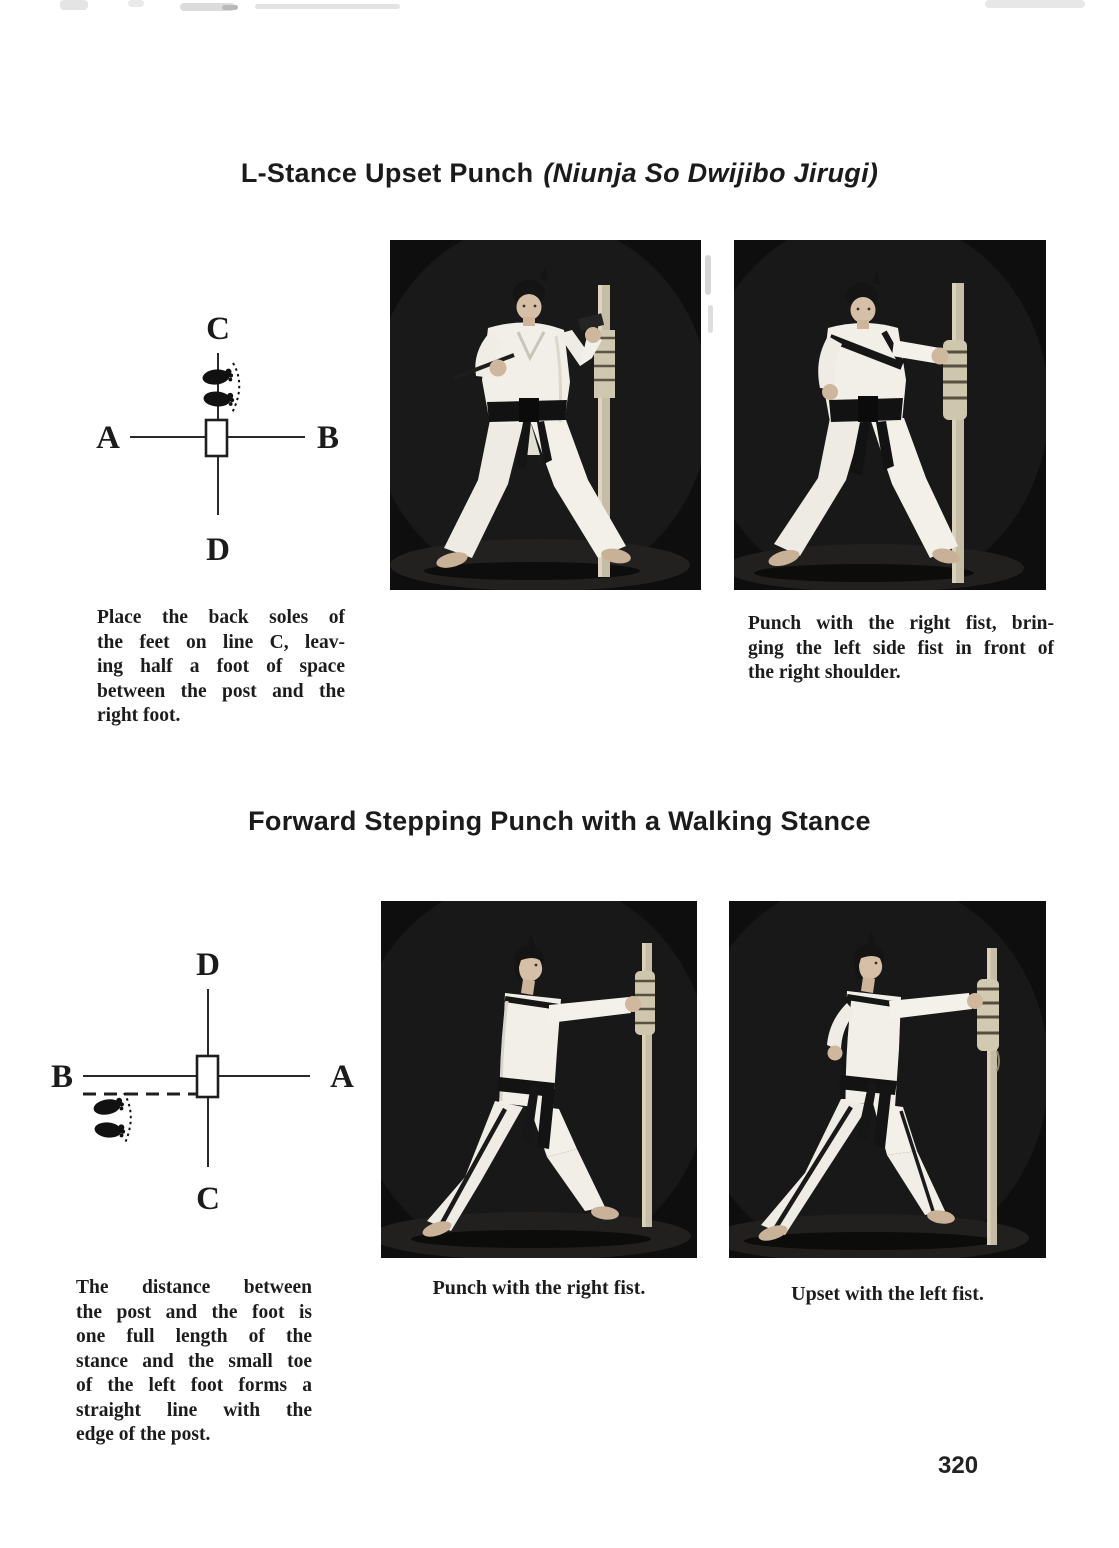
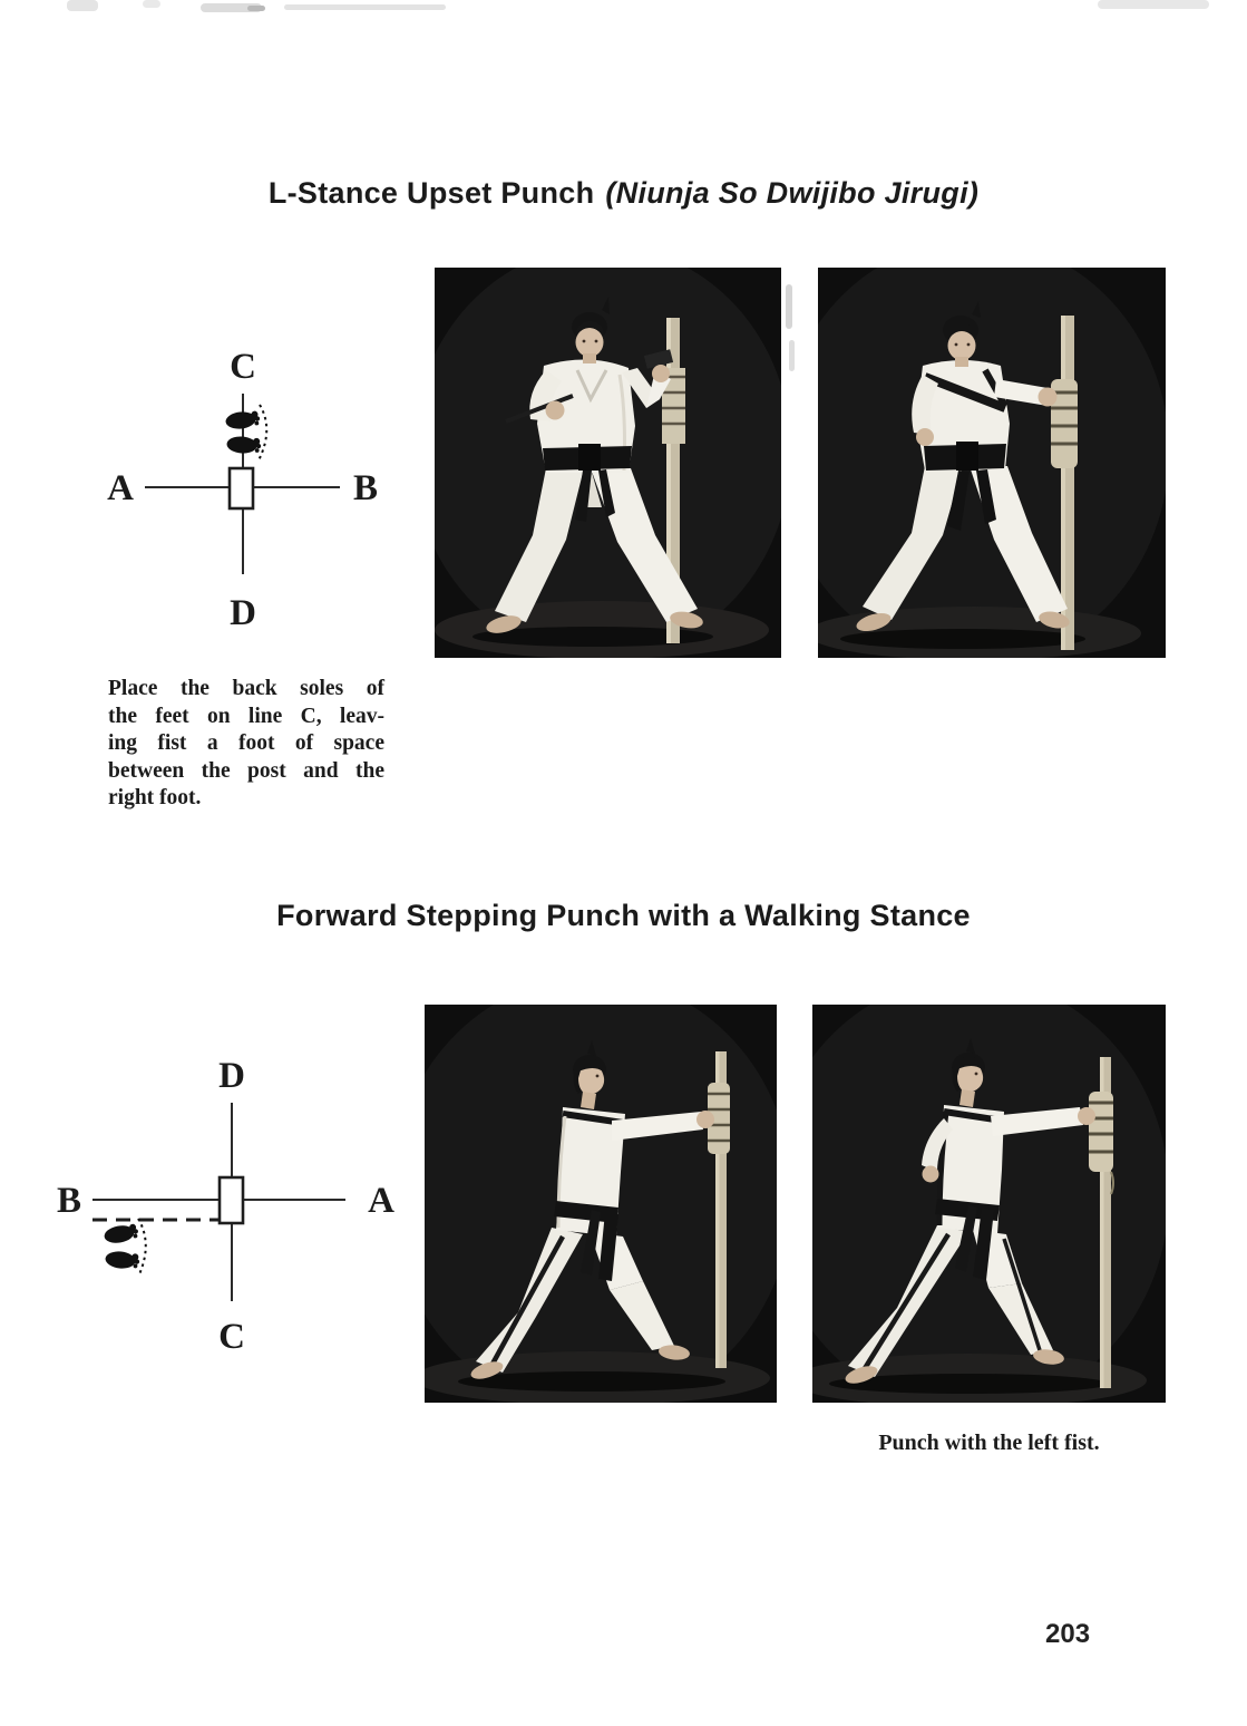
  L-Stance Upset Punch (Niunja So Dwijibo Jirugi)
  C
  A
  B
  D
  Place the back soles of
  the feet on line C, leav-
- ing half a foot of space
+ ing fist a foot of space
  between the post and the
  right foot.
- Punch with the right fist, brin-
- ging the left side fist in front of
- the right shoulder.
  Forward Stepping Punch with a Walking Stance
  D
  B
  A
  C
- The distance between
- the post and the foot is
- one full length of the
- stance and the small toe
- of the left foot forms a
- straight line with the
- edge of the post.
- Punch with the right fist.
- Upset with the left fist.
+ Punch with the left fist.
- 320
+ 203
